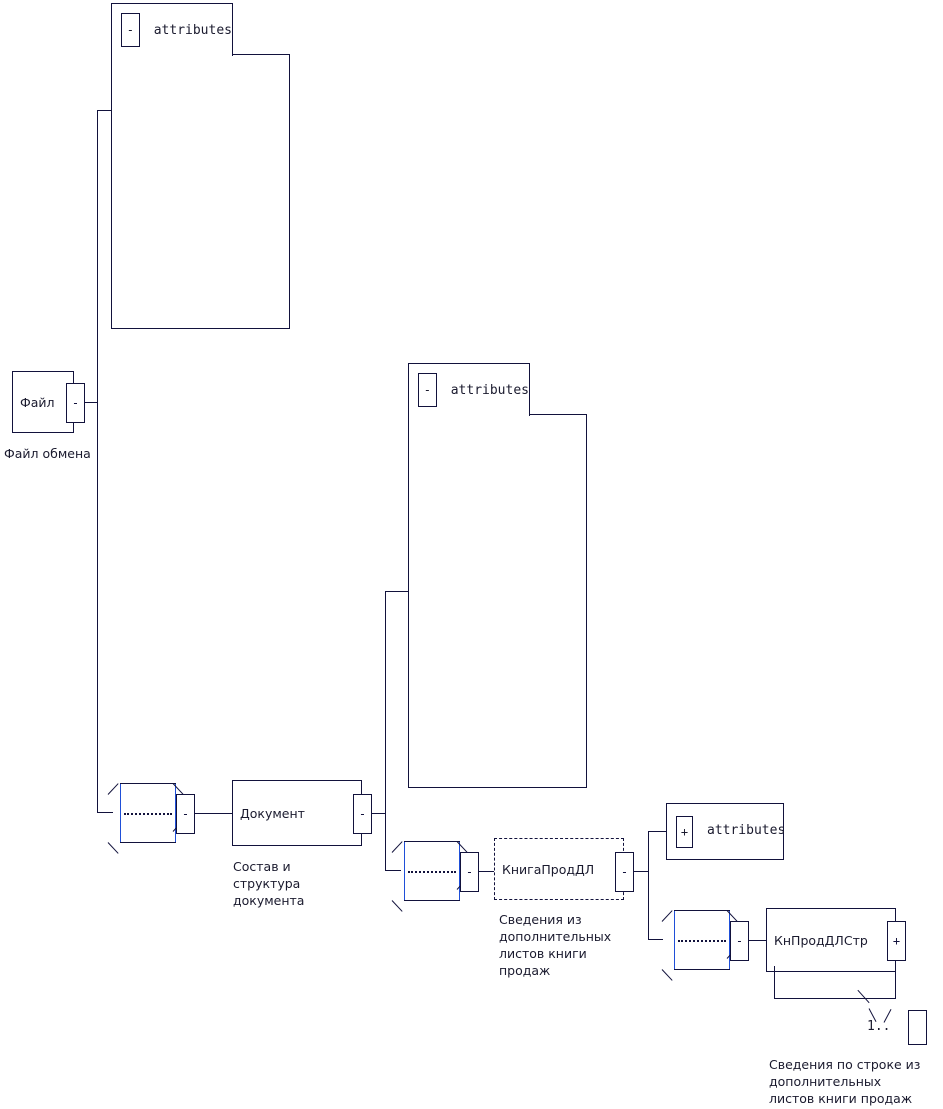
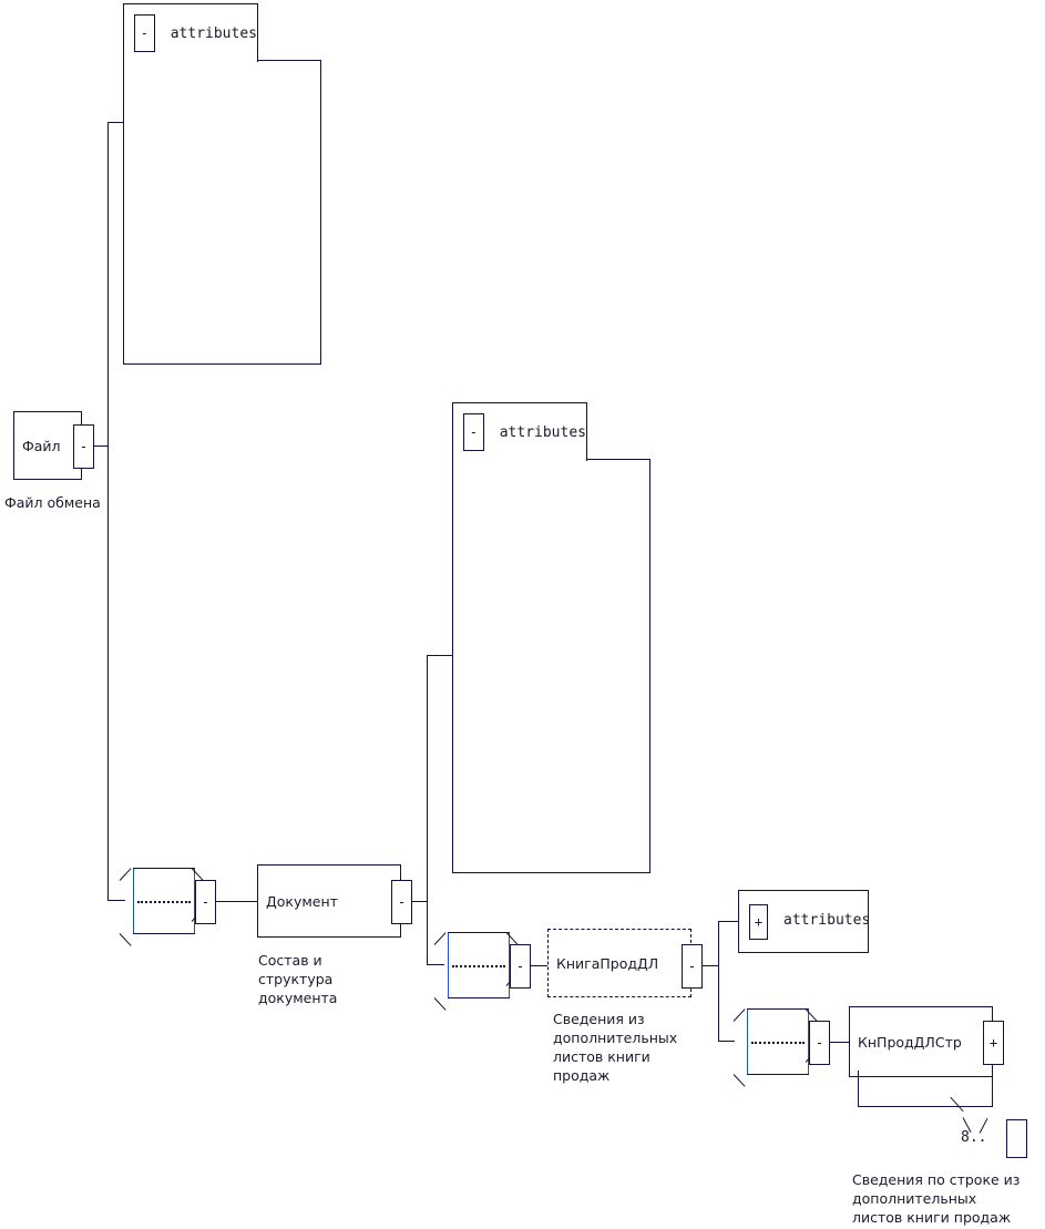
  Файл
  -
  Файл обмена
  -
  attributes
  -
  Документ
  -
  Состав и
  структура
  документа
  -
  attributes
  -
  КнигаПродДЛ
  -
  Сведения из
  дополнительных
  листов книги
  продаж
  +
  attributes
  -
  КнПродДЛСтр
  +
- 1..
+ 8..
  Сведения по строке из
  дополнительных
  листов книги продаж
